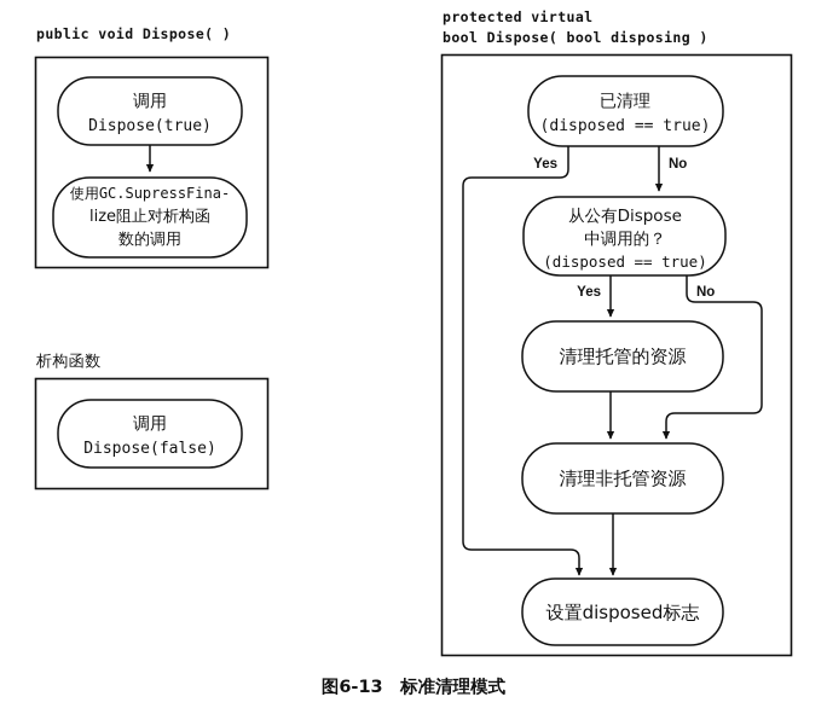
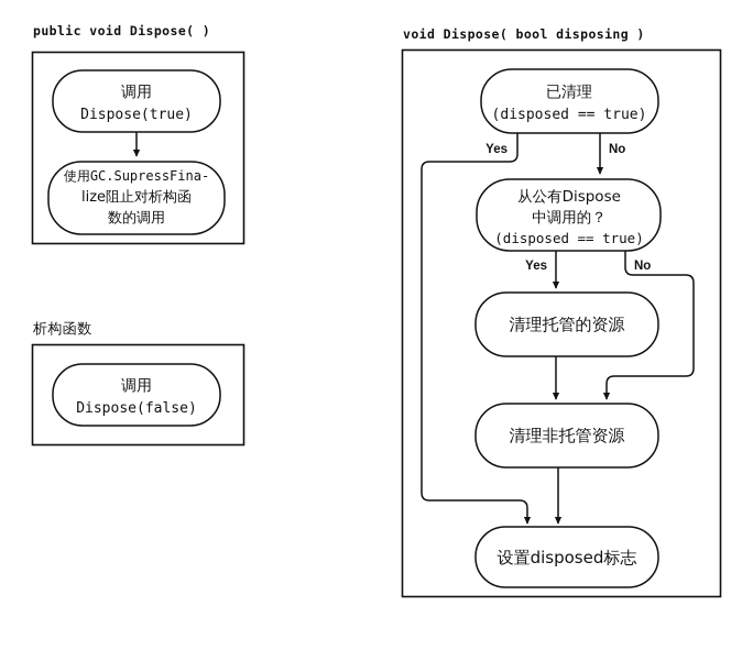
  public void Dispose( )
  调用
  Dispose(true)
  使用GC.SupressFina-
  lize阻止对析构函
  数的调用
  析构函数
  调用
  Dispose(false)
- protected virtual
- bool Dispose( bool disposing )
+ void Dispose( bool disposing )
  已清理
  (disposed == true)
  Yes
  No
  从公有Dispose
  中调用的？
  (disposed == true)
  Yes
  No
  清理托管的资源
  清理非托管资源
  设置disposed标志
- 图6-13 标准清理模式
